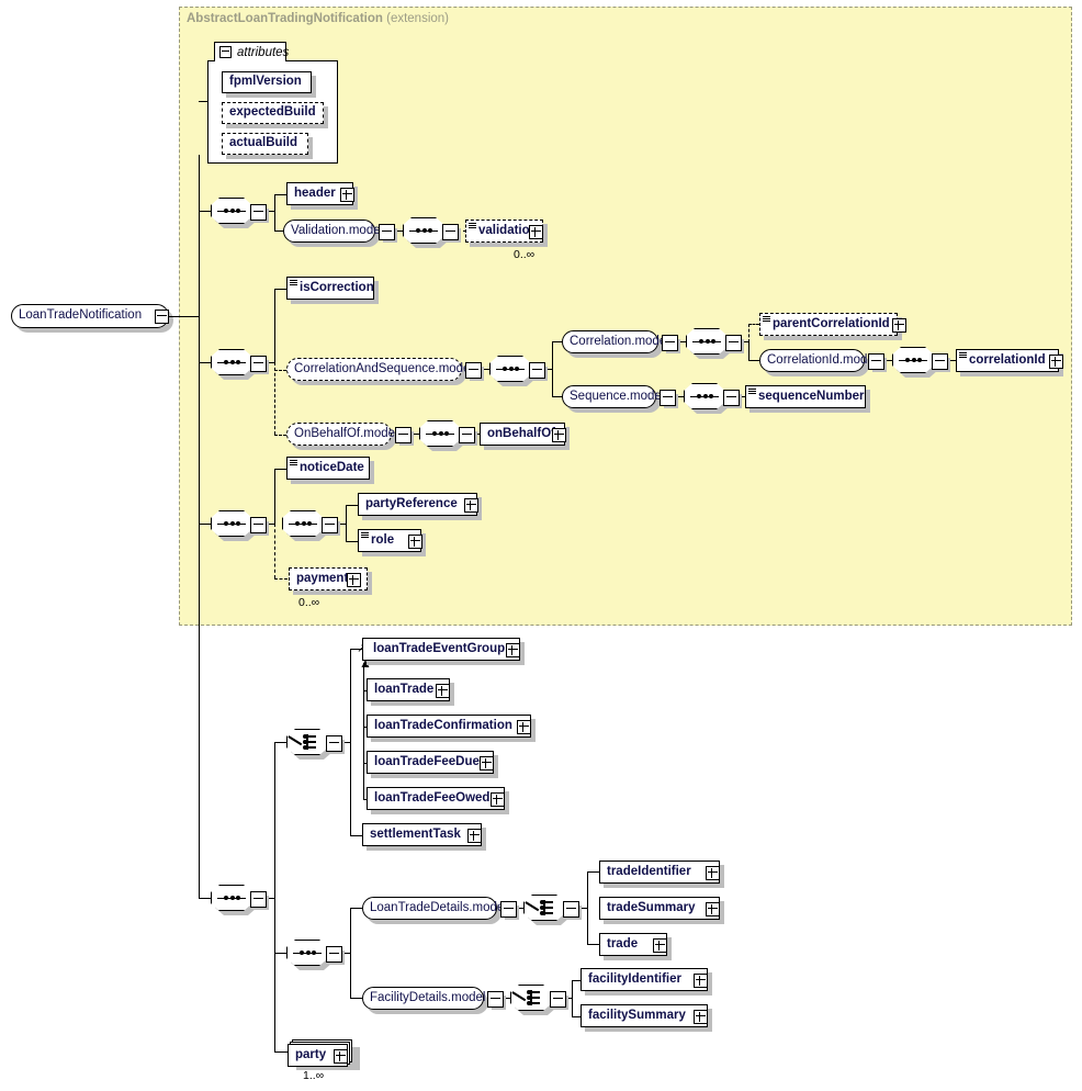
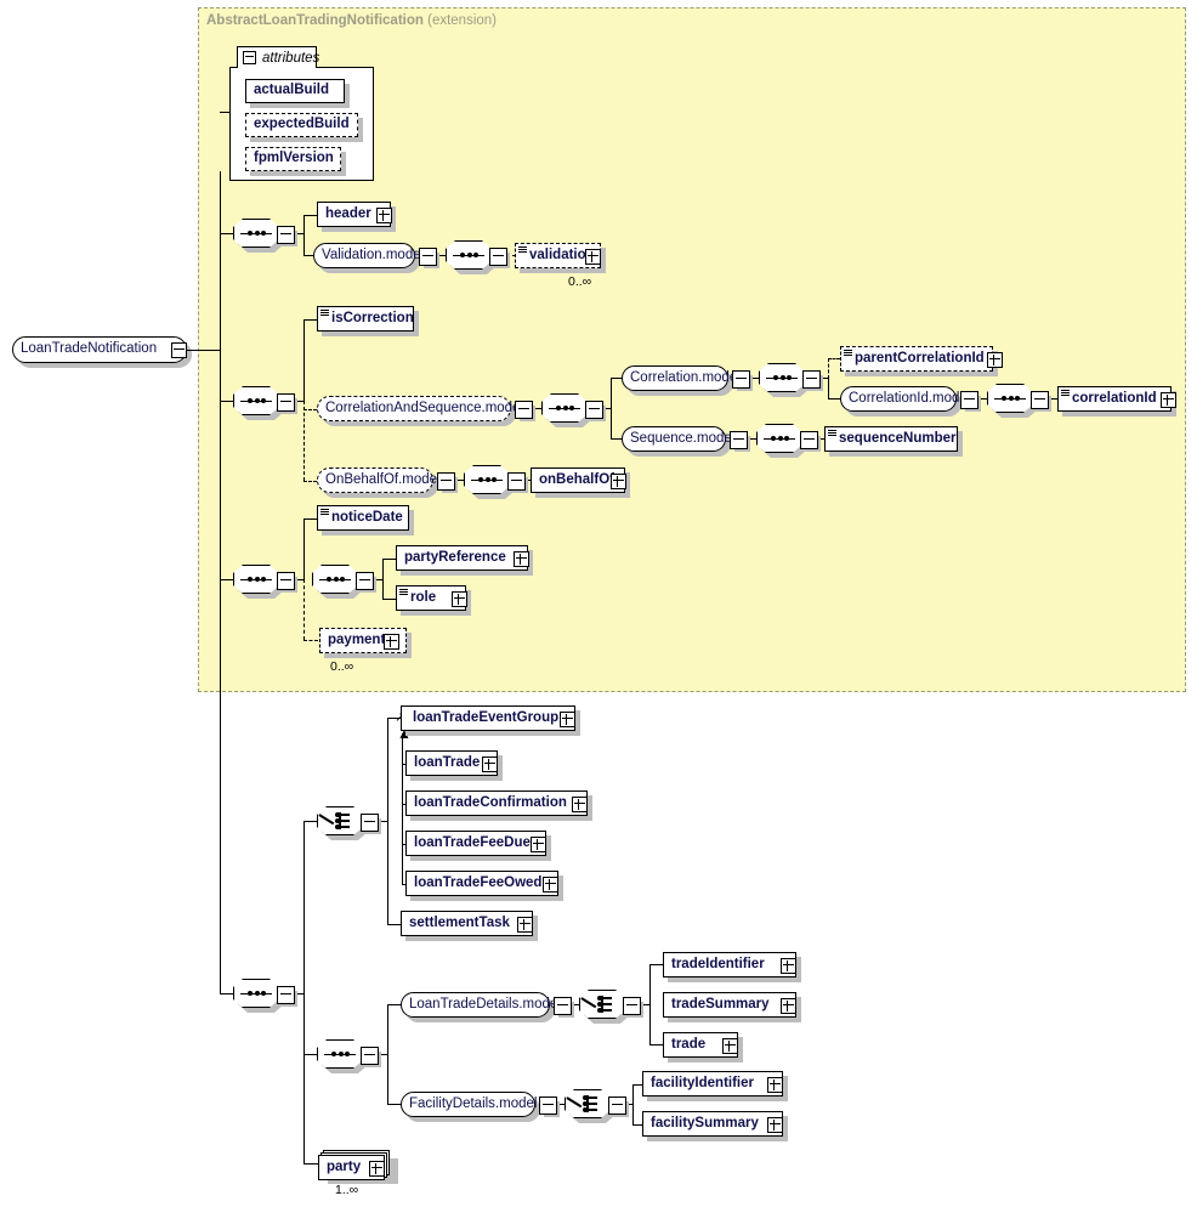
  AbstractLoanTradingNotification (extension)
  LoanTradeNotification
  attributes
- fpmlVersion
+ actualBuild
  expectedBuild
- actualBuild
+ fpmlVersion
  header
  Validation.mode
  validatio
  0..∞
  isCorrection
  CorrelationAndSequence.mod
  Correlation.mod
  parentCorrelationId
  CorrelationId.mod
  correlationId
  Sequence.mode
  sequenceNumber
  OnBehalfOf.mode
  onBehalfO
  noticeDate
  partyReference
  role
  paymen
  0..∞
  ▲
  loanTradeEventGroup
  loanTrade
  loanTradeConfirmation
  loanTradeFeeDue
  loanTradeFeeOwed
  settlementTask
  LoanTradeDetails.mod
  tradeIdentifier
  tradeSummary
  trade
  FacilityDetails.model
  facilityIdentifier
  facilitySummary
  party
  1..∞
